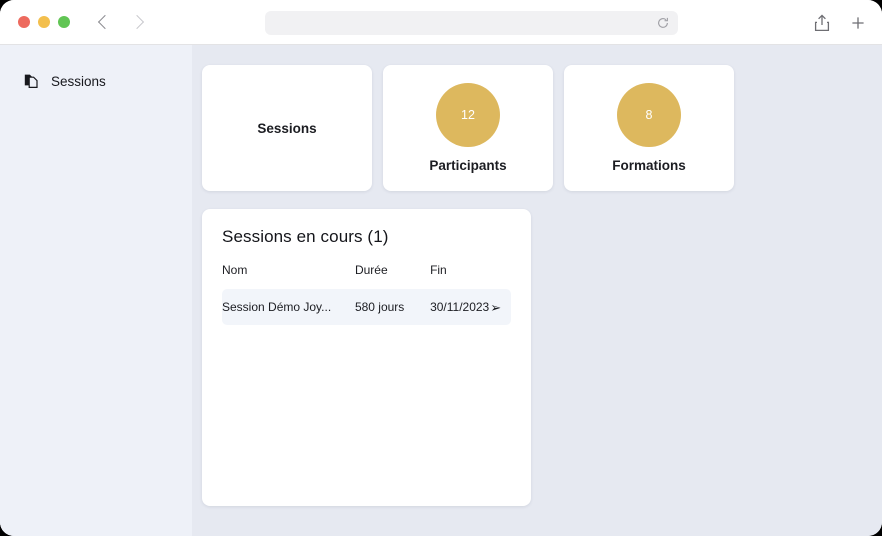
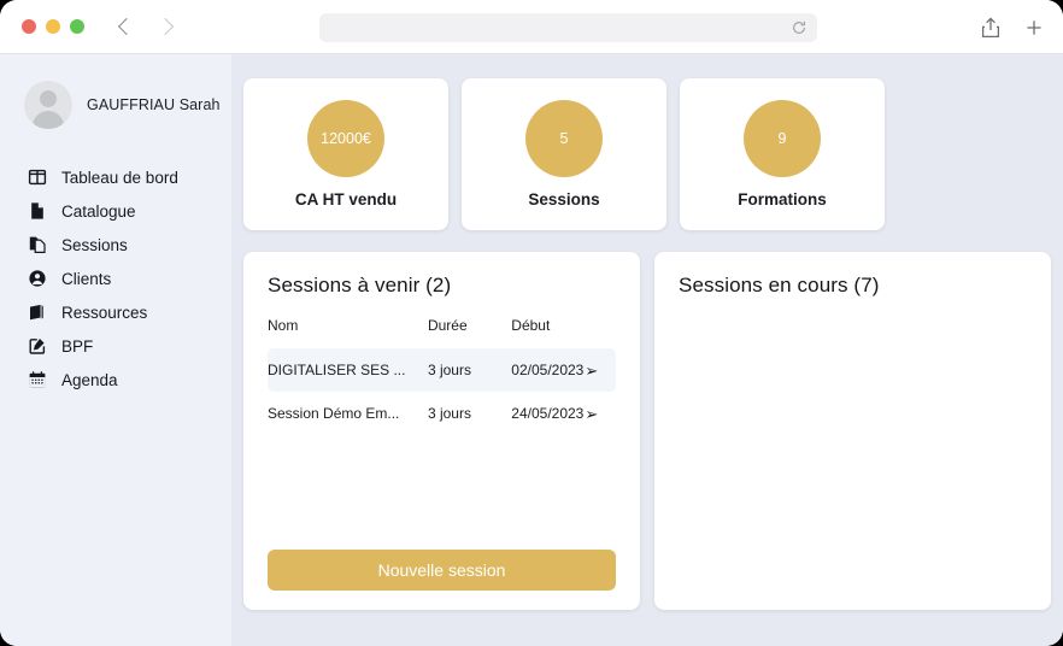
+ GAUFFRIAU Sarah
+ Tableau de bord
+ Catalogue
  Sessions
+ Clients
+ Ressources
+ BPF
+ Agenda
+ 12000€
+ CA HT vendu
+ 5
  Sessions
- 12
- Participants
- 8
+ 9
  Formations
+ Sessions à venir (2)
+ Nom	Durée	Début
+ DIGITALISER SES ...	3 jours	02/05/2023➢
+ Session Démo Em...	3 jours	24/05/2023➢
+ Nouvelle session
- Sessions en cours (1)
+ Sessions en cours (7)
- Nom	Durée	Fin
- Session Démo Joy...	580 jours	30/11/2023➢
